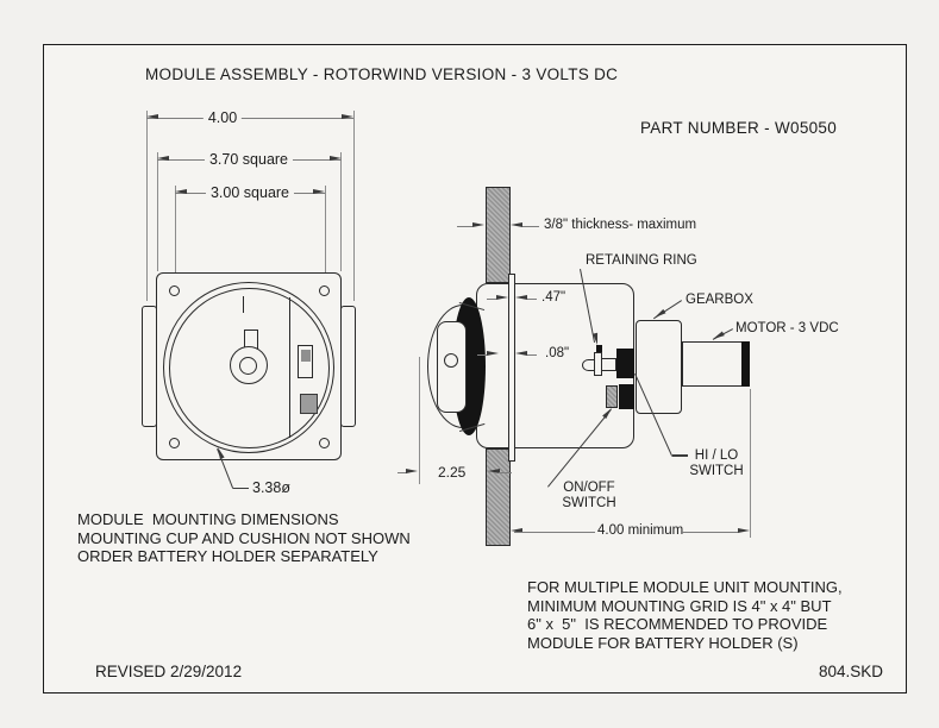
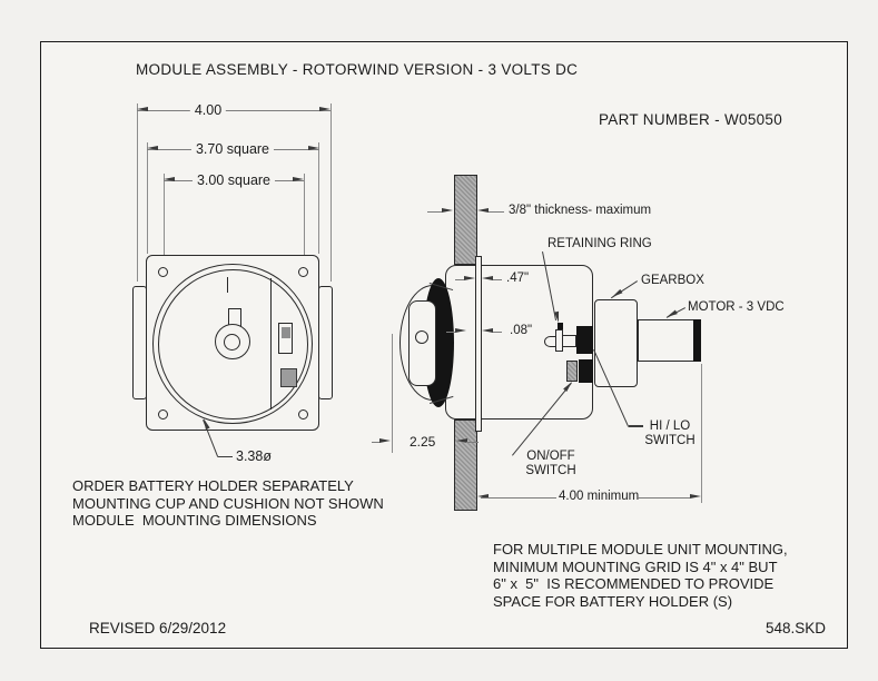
  MODULE ASSEMBLY - ROTORWIND VERSION - 3 VOLTS DC
  PART NUMBER - W05050
  4.00
  3.70 square
  3.00 square
  3.38ø
  3/8" thickness- maximum
  .47"
  .08"
  2.25
  4.00 minimum
  RETAINING RING
  GEARBOX
  MOTOR - 3 VDC
  HI / LO
  SWITCH
  ON/OFF
  SWITCH
- MODULE MOUNTING DIMENSIONS
+ ORDER BATTERY HOLDER SEPARATELY
  MOUNTING CUP AND CUSHION NOT SHOWN
- ORDER BATTERY HOLDER SEPARATELY
+ MODULE MOUNTING DIMENSIONS
  FOR MULTIPLE MODULE UNIT MOUNTING,
  MINIMUM MOUNTING GRID IS 4" x 4" BUT
  6" x 5" IS RECOMMENDED TO PROVIDE
- MODULE FOR BATTERY HOLDER (S)
+ SPACE FOR BATTERY HOLDER (S)
- REVISED 2/29/2012
+ REVISED 6/29/2012
- 804.SKD
+ 548.SKD
